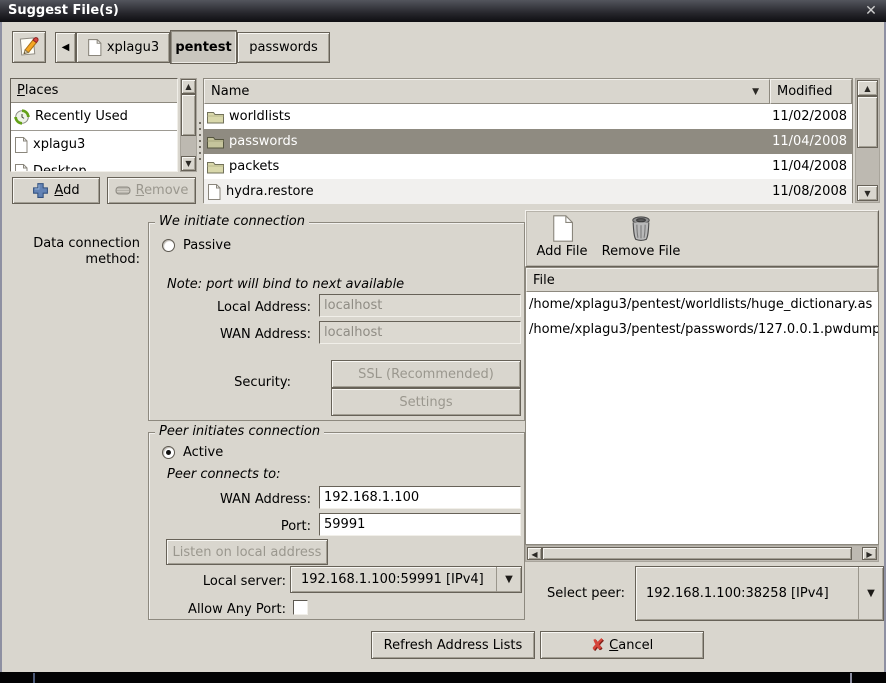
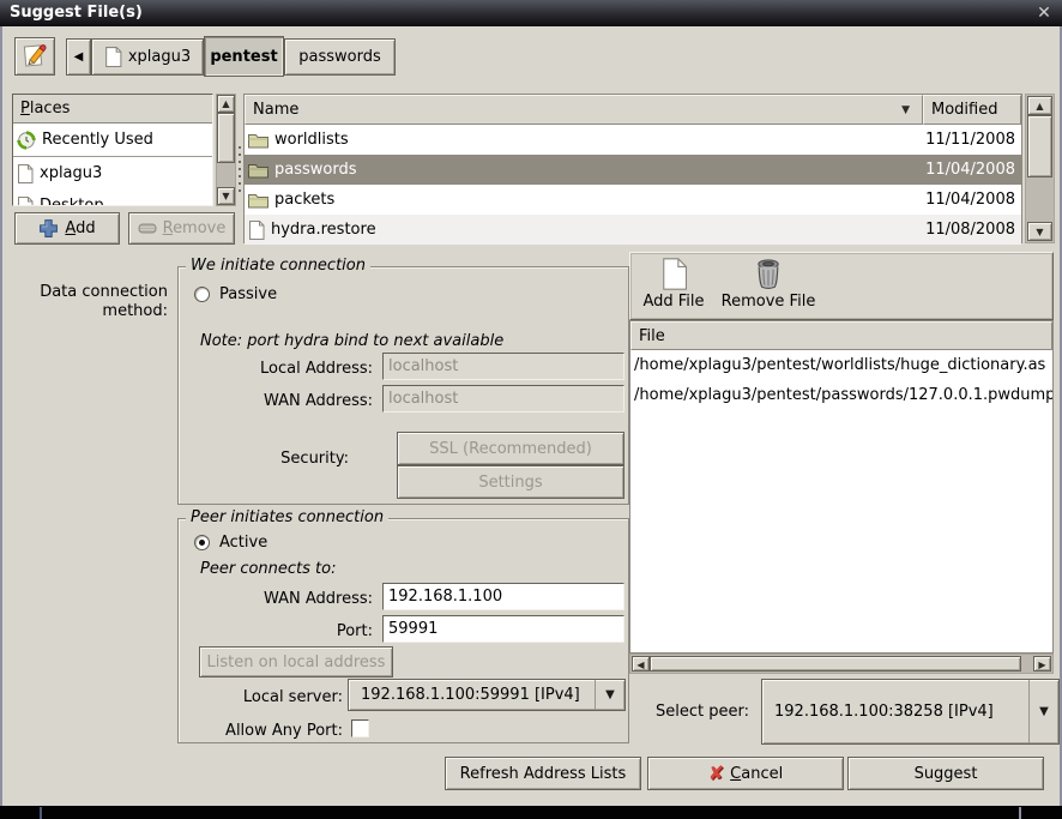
  Suggest File(s)
  ✕
  ◀
  xplagu3
  pentest
  passwords
  Places
  Recently Used
  xplagu3
  ▲
  ▼
  Name
  ▼
  Modified
  worldlists
- 11/02/2008
+ 11/11/2008
  passwords
  11/04/2008
  packets
  11/04/2008
  hydra.restore
  11/08/2008
  ▲
  ▼
  Add
  Remove
  Data connection method:
  We initiate connection
  Passive
- Note: port will bind to next available
+ Note: port hydra bind to next available
  Local Address:
  localhost
  WAN Address:
  localhost
  Security:
  SSL (Recommended)
  Settings
  Peer initiates connection
  Active
  Peer connects to:
  WAN Address:
  192.168.1.100
  Port:
  59991
  Listen on local address
  Local server:
  192.168.1.100:59991 [IPv4]
  ▼
  Allow Any Port:
  Add File
  Remove File
  File
  /home/xplagu3/pentest/worldlists/huge_dictionary.as
  /home/xplagu3/pentest/passwords/127.0.0.1.pwdump
  ◀
  ▶
  Select peer:
  192.168.1.100:38258 [IPv4]
  ▼
  Refresh Address Lists
  ✘
  Cancel
+ Suggest
